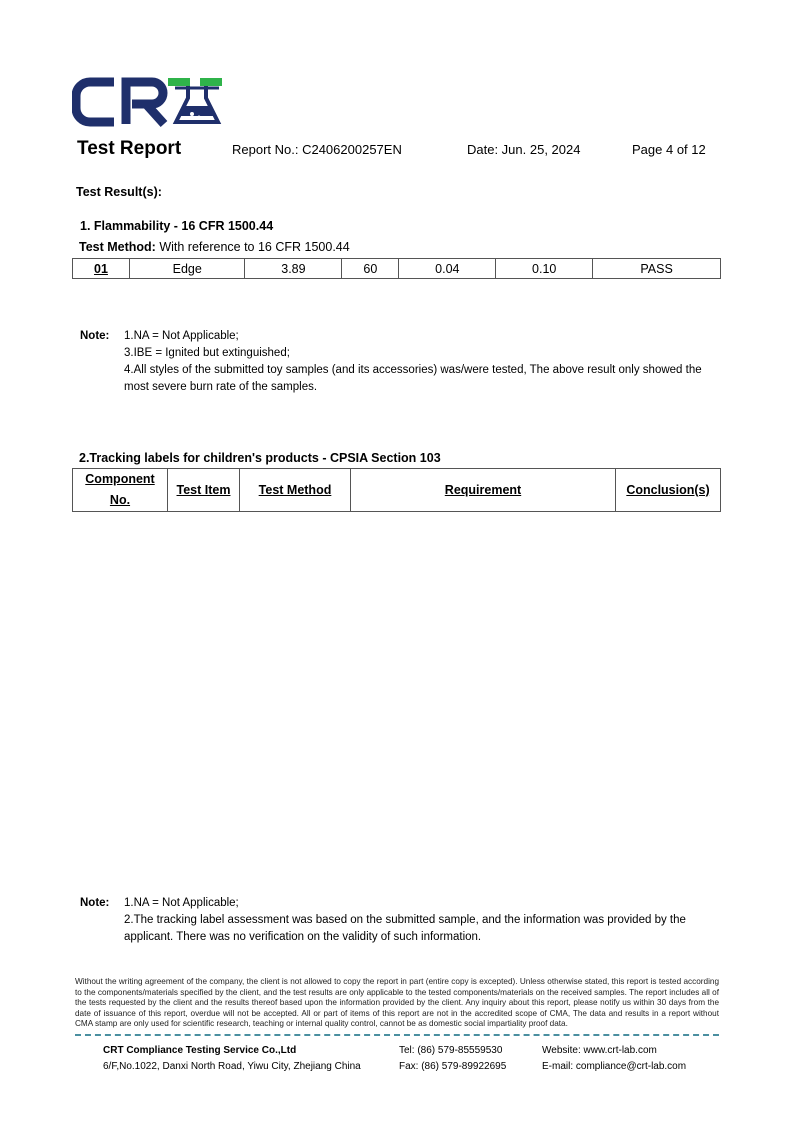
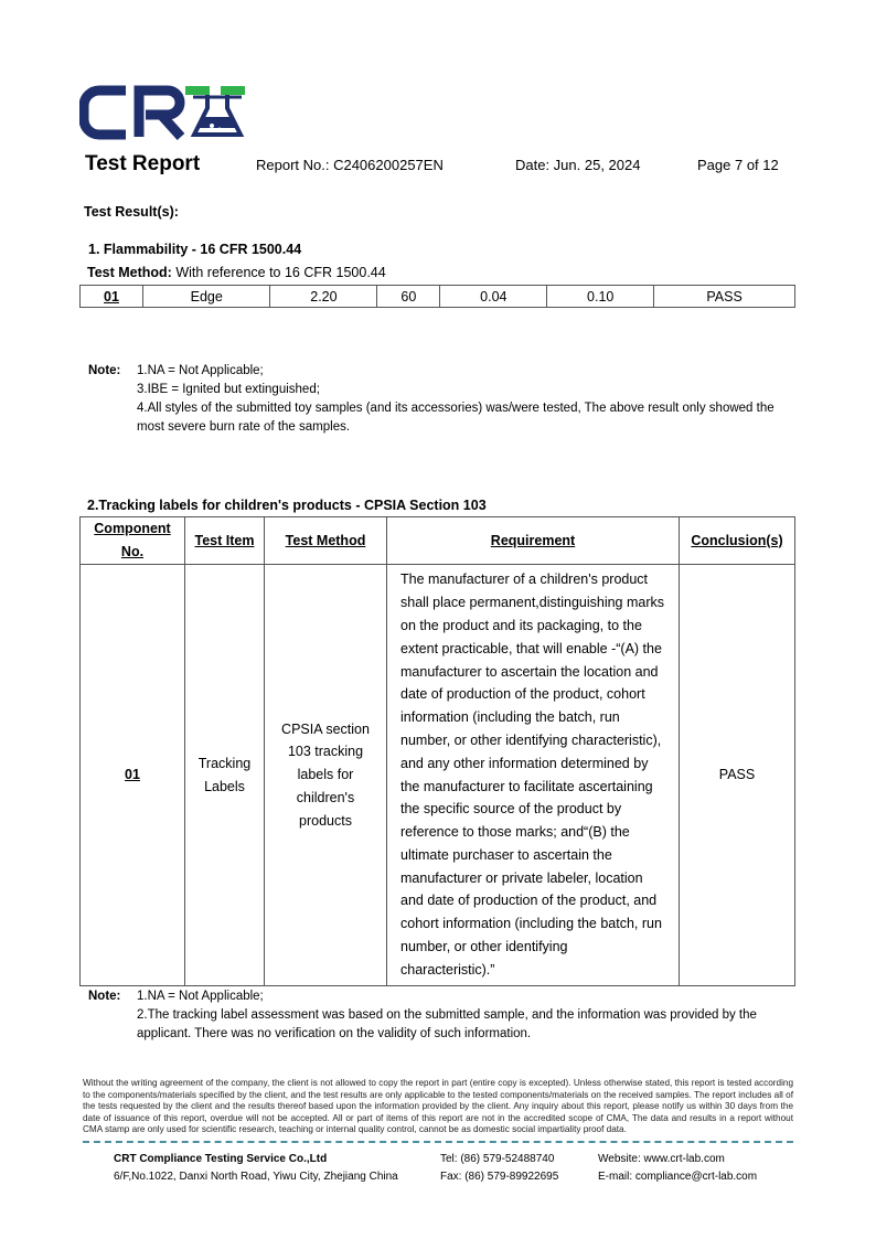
  Test Report
  Report No.: C2406200257EN
  Date: Jun. 25, 2024
- Page 4 of 12
+ Page 7 of 12
  Test Result(s):
  1. Flammability - 16 CFR 1500.44
  Test Method: With reference to 16 CFR 1500.44
- 01	Edge	3.89	60	0.04	0.10	PASS
+ 01	Edge	2.20	60	0.04	0.10	PASS
  Note:
  1.NA = Not Applicable;
  3.IBE = Ignited but extinguished;
  4.All styles of the submitted toy samples (and its accessories) was/were tested, The above result only showed the most severe burn rate of the samples.
  2.Tracking labels for children's products - CPSIA Section 103
  ComponentNo.	Test Item	Test Method	Requirement	Conclusion(s)
+ 01	Tracking Labels	CPSIA section 103 tracking labels for children's products	The manufacturer of a children's product shall place permanent,distinguishing marks on the product and its packaging, to the extent practicable, that will enable -“(A) the manufacturer to ascertain the location and date of production of the product, cohort information (including the batch, run number, or other identifying characteristic), and any other information determined by the manufacturer to facilitate ascertaining the specific source of the product by reference to those marks; and“(B) the ultimate purchaser to ascertain the manufacturer or private labeler, location and date of production of the product, and cohort information (including the batch, run number, or other identifying characteristic).”	PASS
  Note:
  1.NA = Not Applicable;
  2.The tracking label assessment was based on the submitted sample, and the information was provided by the applicant. There was no verification on the validity of such information.
  Without the writing agreement of the company, the client is not allowed to copy the report in part (entire copy is excepted). Unless otherwise stated, this report is tested according to the components/materials specified by the client, and the test results are only applicable to the tested components/materials on the received samples. The report includes all of the tests requested by the client and the results thereof based upon the information provided by the client. Any inquiry about this report, please notify us within 30 days from the date of issuance of this report, overdue will not be accepted. All or part of items of this report are not in the accredited scope of CMA, The data and results in a report without CMA stamp are only used for scientific research, teaching or internal quality control, cannot be as domestic social impartiality proof data.
  CRT Compliance Testing Service Co.,Ltd
  6/F,No.1022, Danxi North Road, Yiwu City, Zhejiang China
- Tel: (86) 579-85559530
+ Tel: (86) 579-52488740
  Fax: (86) 579-89922695
  Website: www.crt-lab.com
  E-mail: compliance@crt-lab.com
